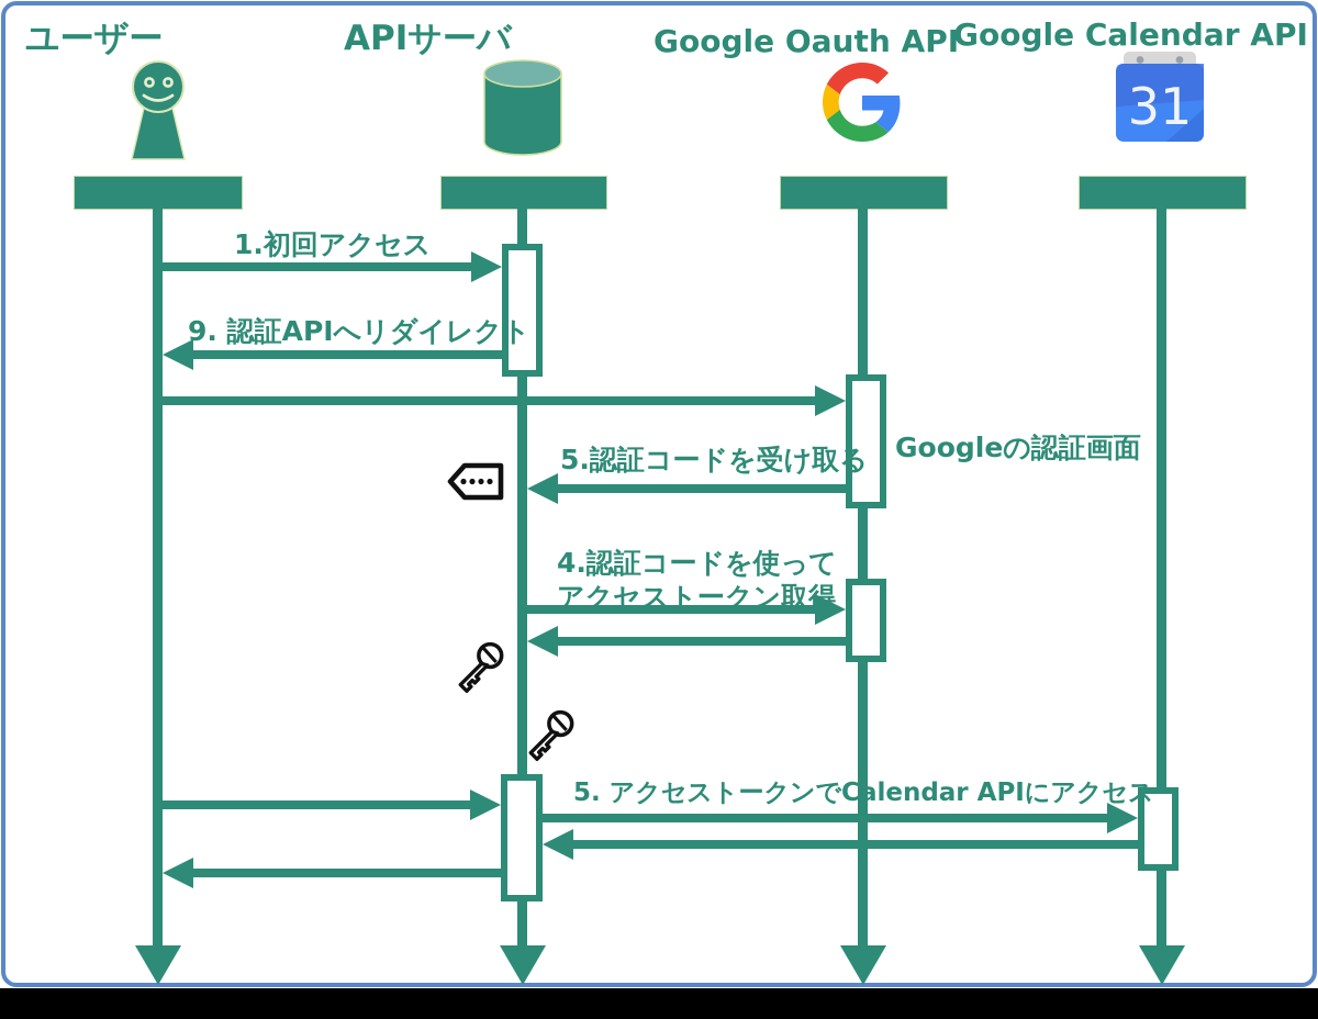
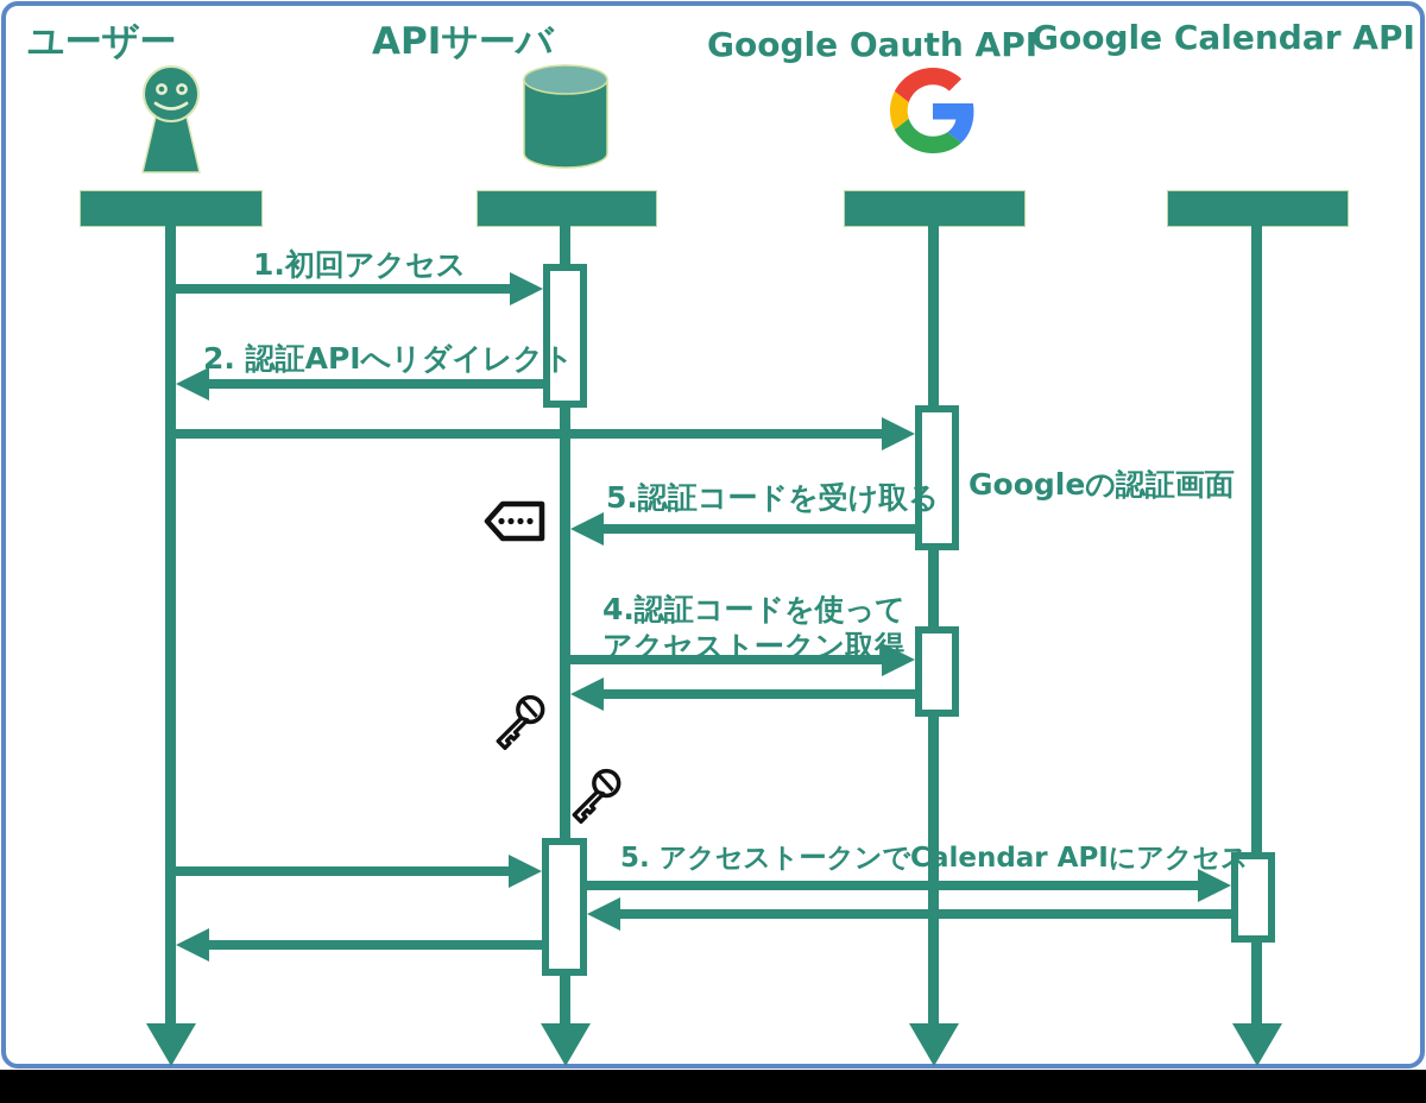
  ユーザー
  APIサーバ
  Google Oauth API
  Google Calendar API
- 31
  1.初回アクセス
- 9. 認証APIへリダイレクト
+ 2. 認証APIへリダイレクト
  5.認証コードを受け取る
  4.認証コードを使って
  アクセストークン取得
  5. アクセストークンでCalendar APIにアクセス
  Googleの認証画面
